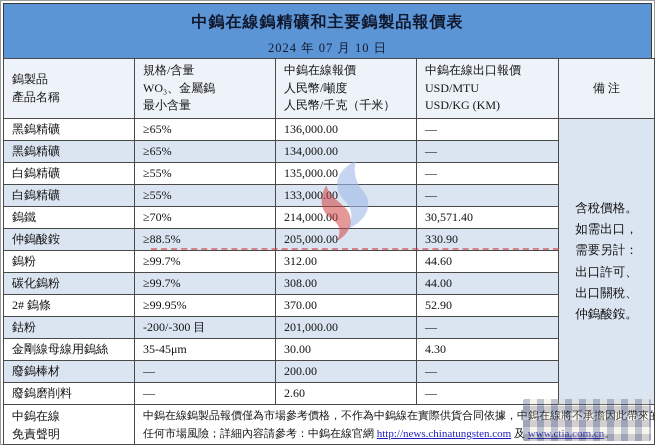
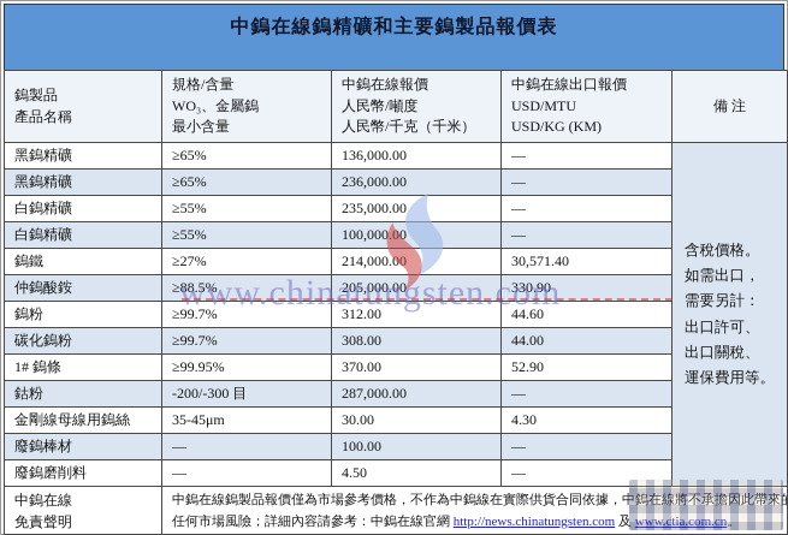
  中鎢在線鎢精礦和主要鎢製品報價表
- 2024 年 07 月 10 日
  鎢製品 產品名稱	規格/含量 WO₃、金屬鎢 最小含量	中鎢在線報價 人民幣/噸度 人民幣/千克（千米）	中鎢在線出口報價 USD/MTU USD/KG (KM)	備 注
- 黑鎢精礦	≥65%	136,000.00	—	含稅價格。 如需出口， 需要另計： 出口許可、 出口關稅、 仲鎢酸銨。
+ 黑鎢精礦	≥65%	136,000.00	—	含稅價格。 如需出口， 需要另計： 出口許可、 出口關稅、 運保費用等。
- 黑鎢精礦	≥65%	134,000.00	—
+ 黑鎢精礦	≥65%	236,000.00	—
- 白鎢精礦	≥55%	135,000.00	—
+ 白鎢精礦	≥55%	235,000.00	—
- 白鎢精礦	≥55%	133,000.00	—
+ 白鎢精礦	≥55%	100,000.00	—
- 鎢鐵	≥70%	214,000.00	30,571.40
+ 鎢鐵	≥27%	214,000.00	30,571.40
  仲鎢酸銨	≥88.5%	205,000.00	330.90
  鎢粉	≥99.7%	312.00	44.60
  碳化鎢粉	≥99.7%	308.00	44.00
- 2# 鎢條	≥99.95%	370.00	52.90
+ 1# 鎢條	≥99.95%	370.00	52.90
- 鈷粉	-200/-300 目	201,000.00	—
+ 鈷粉	-200/-300 目	287,000.00	—
  金剛線母線用鎢絲	35-45μm	30.00	4.30
- 廢鎢棒材	—	200.00	—
+ 廢鎢棒材	—	100.00	—
- 廢鎢磨削料	—	2.60	—
+ 廢鎢磨削料	—	4.50	—
  中鎢在線 免責聲明	中鎢在線鎢製品報價僅為市場參考價格，不作為中鎢線在實際供貨合同依據， 任何市場風險；詳細內容請參考：中鎢在線官網 http://news.chinatungsten.com 及
+ www.chinatungsten.com
